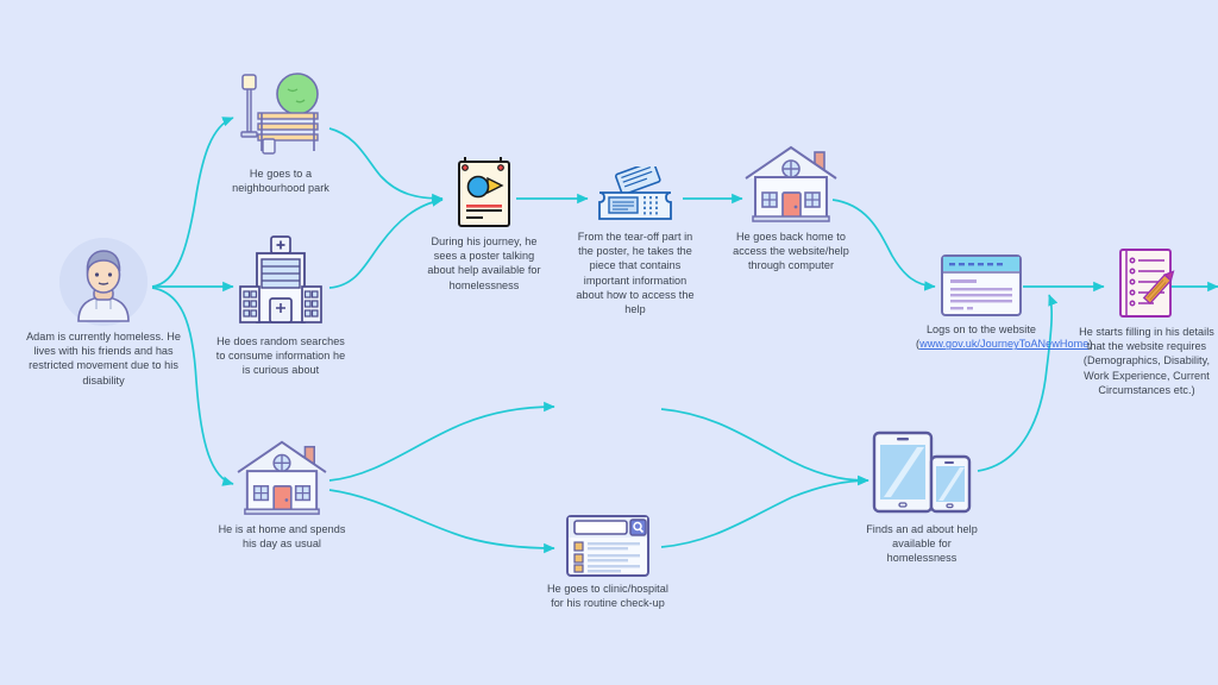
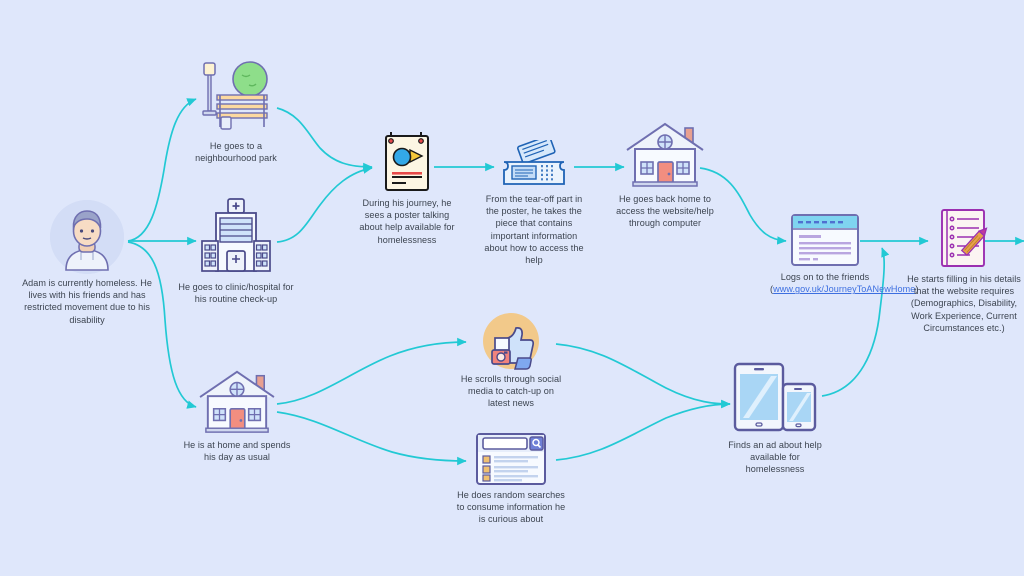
  Adam is currently homeless. He lives with his friends and has restricted movement due to his disability
  He goes to a neighbourhood park
- He does random searches to consume information he is curious about
+ He goes to clinic/hospital for his routine check-up
  During his journey, he sees a poster talking about help available for homelessness
  From the tear-off part in the poster, he takes the piece that contains important information about how to access the help
  He goes back home to access the website/help through computer
- Logs on to the website (www.gov.uk/JourneyToANewHome)
+ Logs on to the friends (www.gov.uk/JourneyToANewHome)
  He starts filling in his details that the website requires (Demographics, Disability, Work Experience, Current Circumstances etc.)
  He is at home and spends his day as usual
+ He scrolls through social media to catch-up on latest news
- He goes to clinic/hospital for his routine check-up
+ He does random searches to consume information he is curious about
  Finds an ad about help available for homelessness
